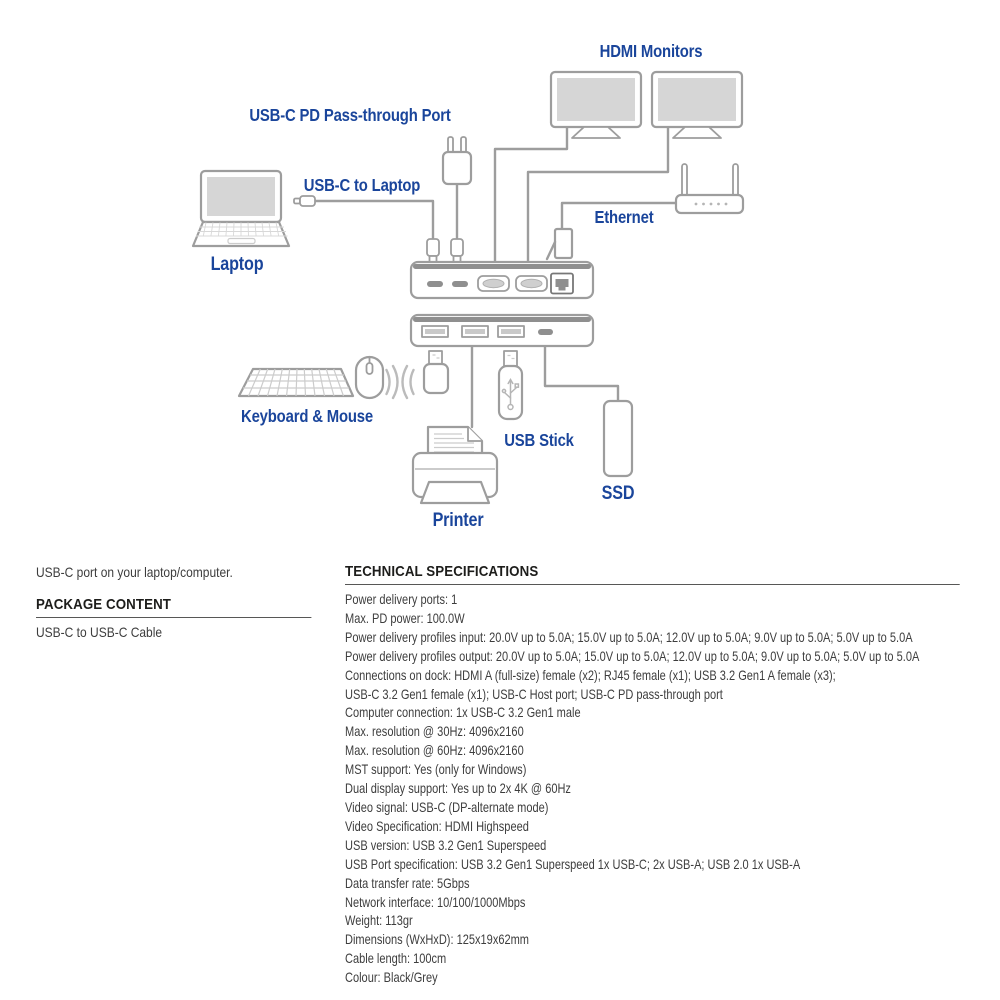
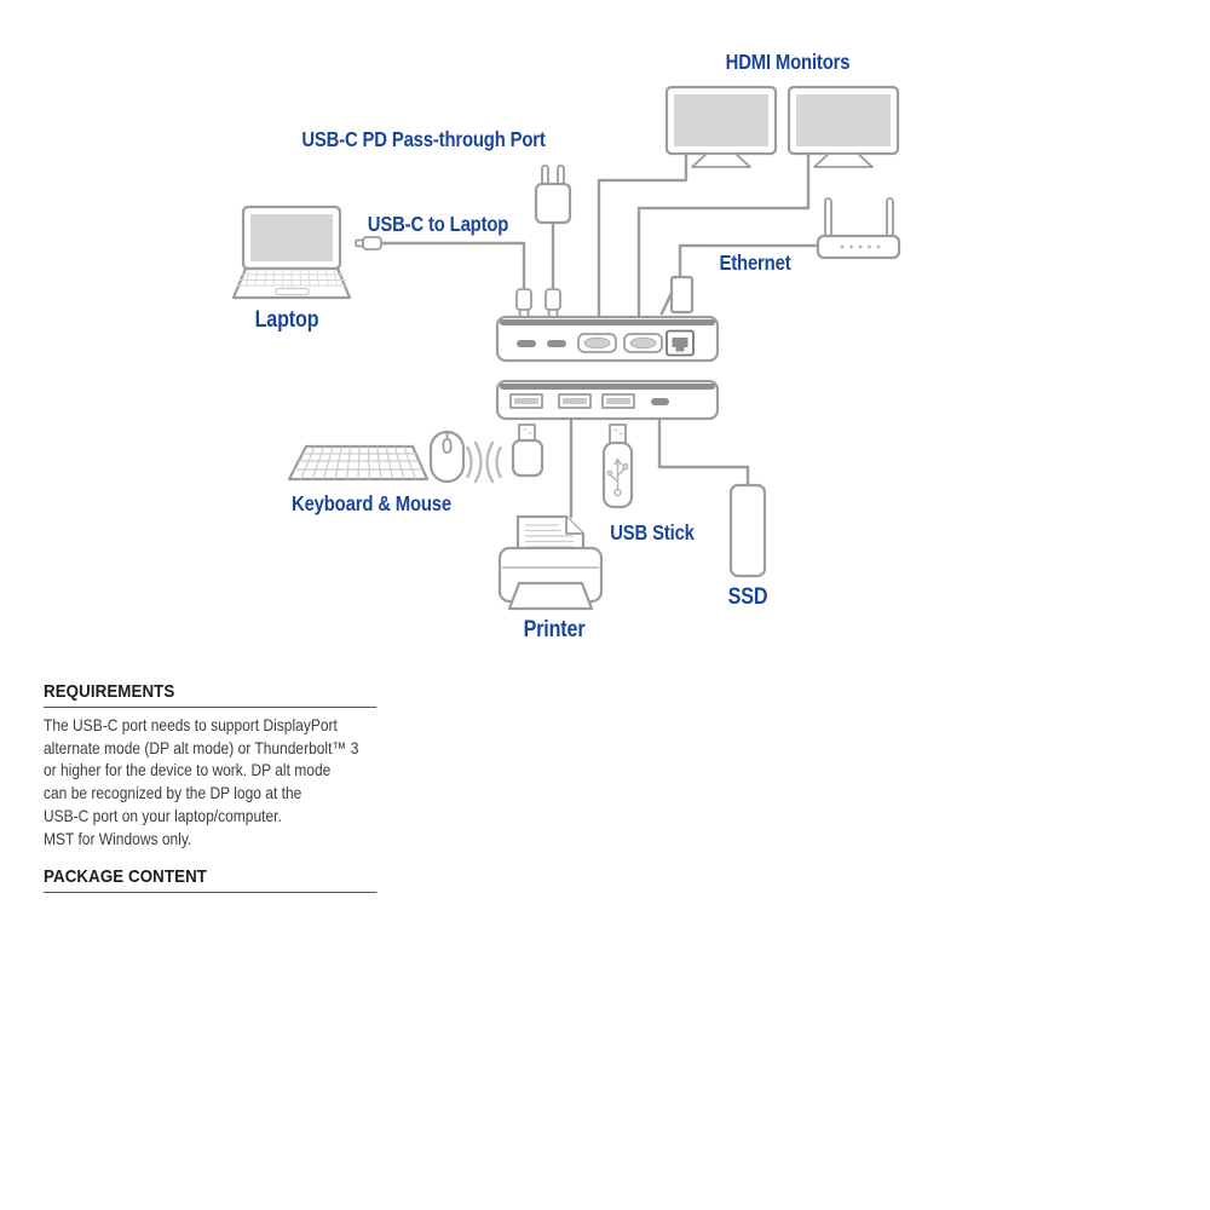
  HDMI Monitors
  USB-C PD Pass-through Port
  USB-C to Laptop
  Laptop
  Ethernet
  Keyboard & Mouse
  USB Stick
  SSD
  Printer
+ REQUIREMENTS
+ The USB-C port needs to support DisplayPort
+ alternate mode (DP alt mode) or Thunderbolt™ 3
+ or higher for the device to work. DP alt mode
+ can be recognized by the DP logo at the
  USB-C port on your laptop/computer.
+ MST for Windows only.
  PACKAGE CONTENT
- USB-C to USB-C Cable
- TECHNICAL SPECIFICATIONS
- Power delivery ports: 1
- Max. PD power: 100.0W
- Power delivery profiles input: 20.0V up to 5.0A; 15.0V up to 5.0A; 12.0V up to 5.0A; 9.0V up to 5.0A; 5.0V up to 5.0A
- Power delivery profiles output: 20.0V up to 5.0A; 15.0V up to 5.0A; 12.0V up to 5.0A; 9.0V up to 5.0A; 5.0V up to 5.0A
- Connections on dock: HDMI A (full-size) female (x2); RJ45 female (x1); USB 3.2 Gen1 A female (x3);
- USB-C 3.2 Gen1 female (x1); USB-C Host port; USB-C PD pass-through port
- Computer connection: 1x USB-C 3.2 Gen1 male
- Max. resolution @ 30Hz: 4096x2160
- Max. resolution @ 60Hz: 4096x2160
- MST support: Yes (only for Windows)
- Dual display support: Yes up to 2x 4K @ 60Hz
- Video signal: USB-C (DP-alternate mode)
- Video Specification: HDMI Highspeed
- USB version: USB 3.2 Gen1 Superspeed
- USB Port specification: USB 3.2 Gen1 Superspeed 1x USB-C; 2x USB-A; USB 2.0 1x USB-A
- Data transfer rate: 5Gbps
- Network interface: 10/100/1000Mbps
- Weight: 113gr
- Dimensions (WxHxD): 125x19x62mm
- Cable length: 100cm
- Colour: Black/Grey
